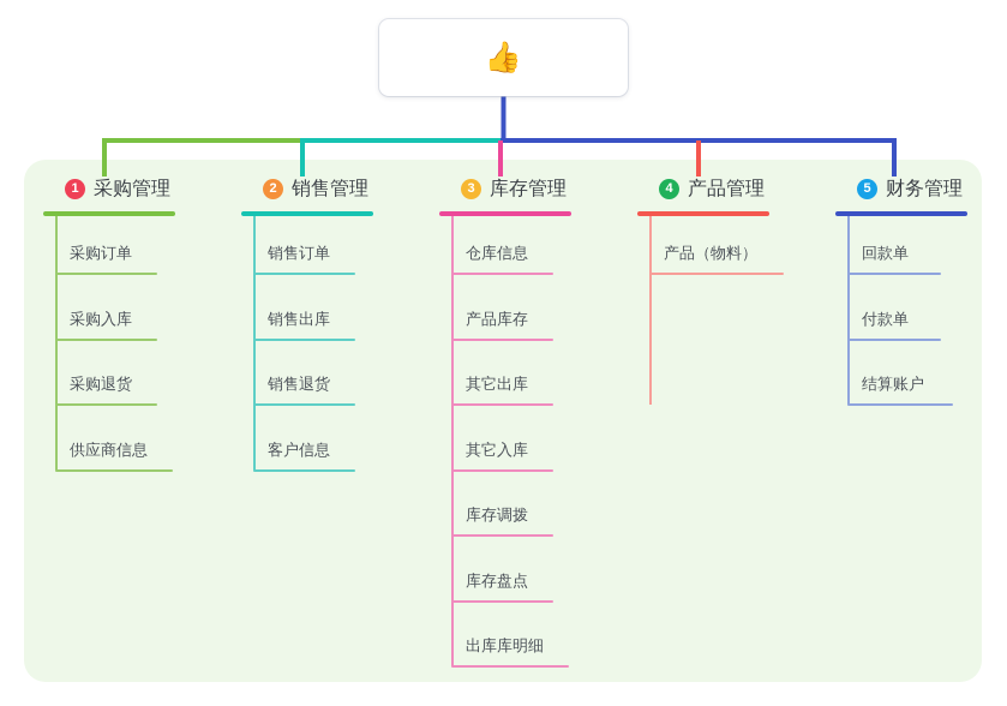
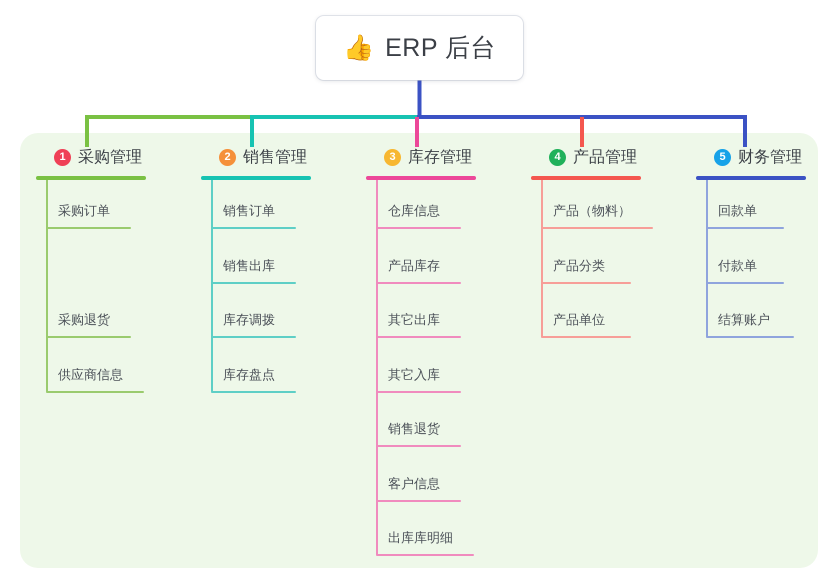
  👍
+ ERP 后台
  1
  采购管理
  采购订单
- 采购入库
  采购退货
  供应商信息
  2
  销售管理
  销售订单
  销售出库
- 销售退货
+ 库存调拨
- 客户信息
+ 库存盘点
  3
  库存管理
  仓库信息
  产品库存
  其它出库
  其它入库
- 库存调拨
+ 销售退货
- 库存盘点
+ 客户信息
  出库库明细
  4
  产品管理
  产品（物料）
+ 产品分类
+ 产品单位
  5
  财务管理
  回款单
  付款单
  结算账户
